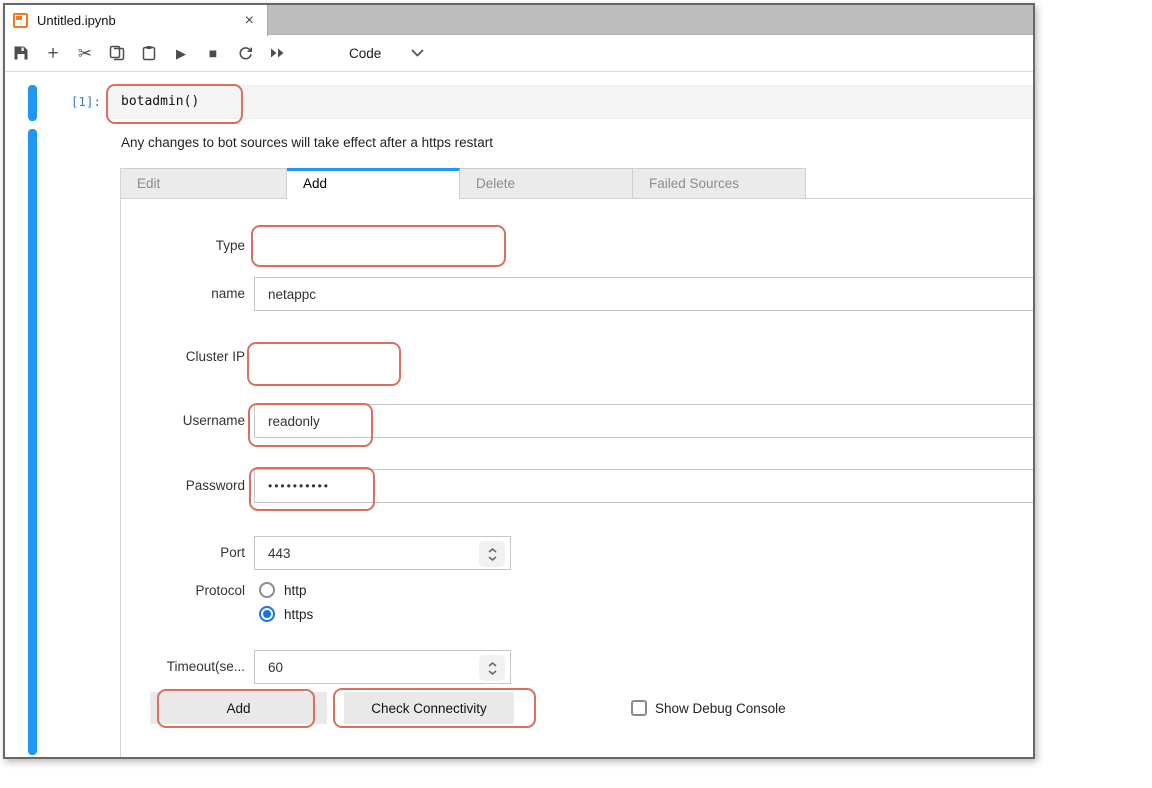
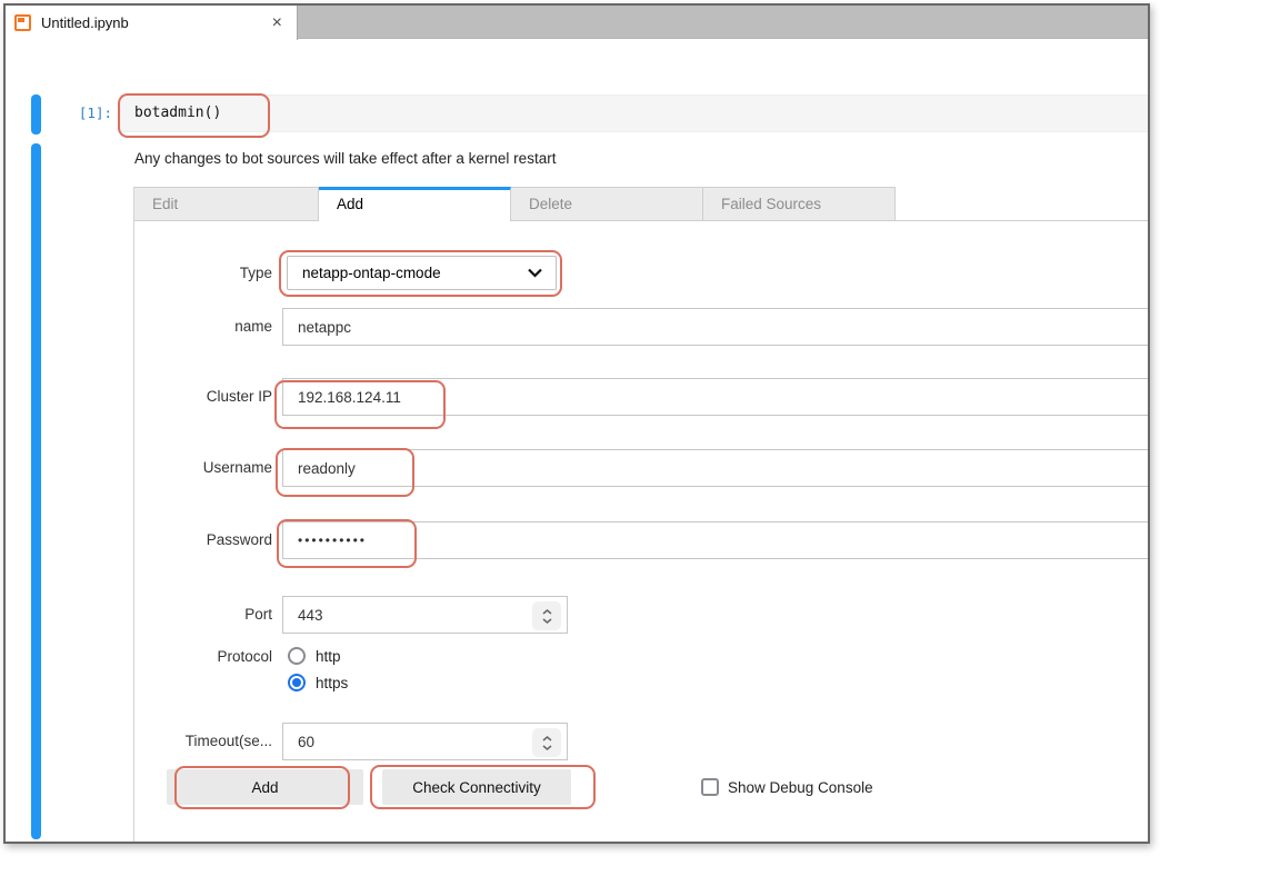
  Untitled.ipynb
  ×
- +
- ✂
- ▶
- ■
- Code
  [1]:
  botadmin()
- Any changes to bot sources will take effect after a https restart
+ Any changes to bot sources will take effect after a kernel restart
  Edit
  Add
  Delete
  Failed Sources
  Type
+ netapp-ontap-cmode
  name
  netappc
  Cluster IP
+ 192.168.124.11
  Username
  readonly
  Password
  ••••••••••
  Port
  443
  Protocol
  http
  https
  Timeout(se...
  60
  Add
  Check Connectivity
  Show Debug Console
